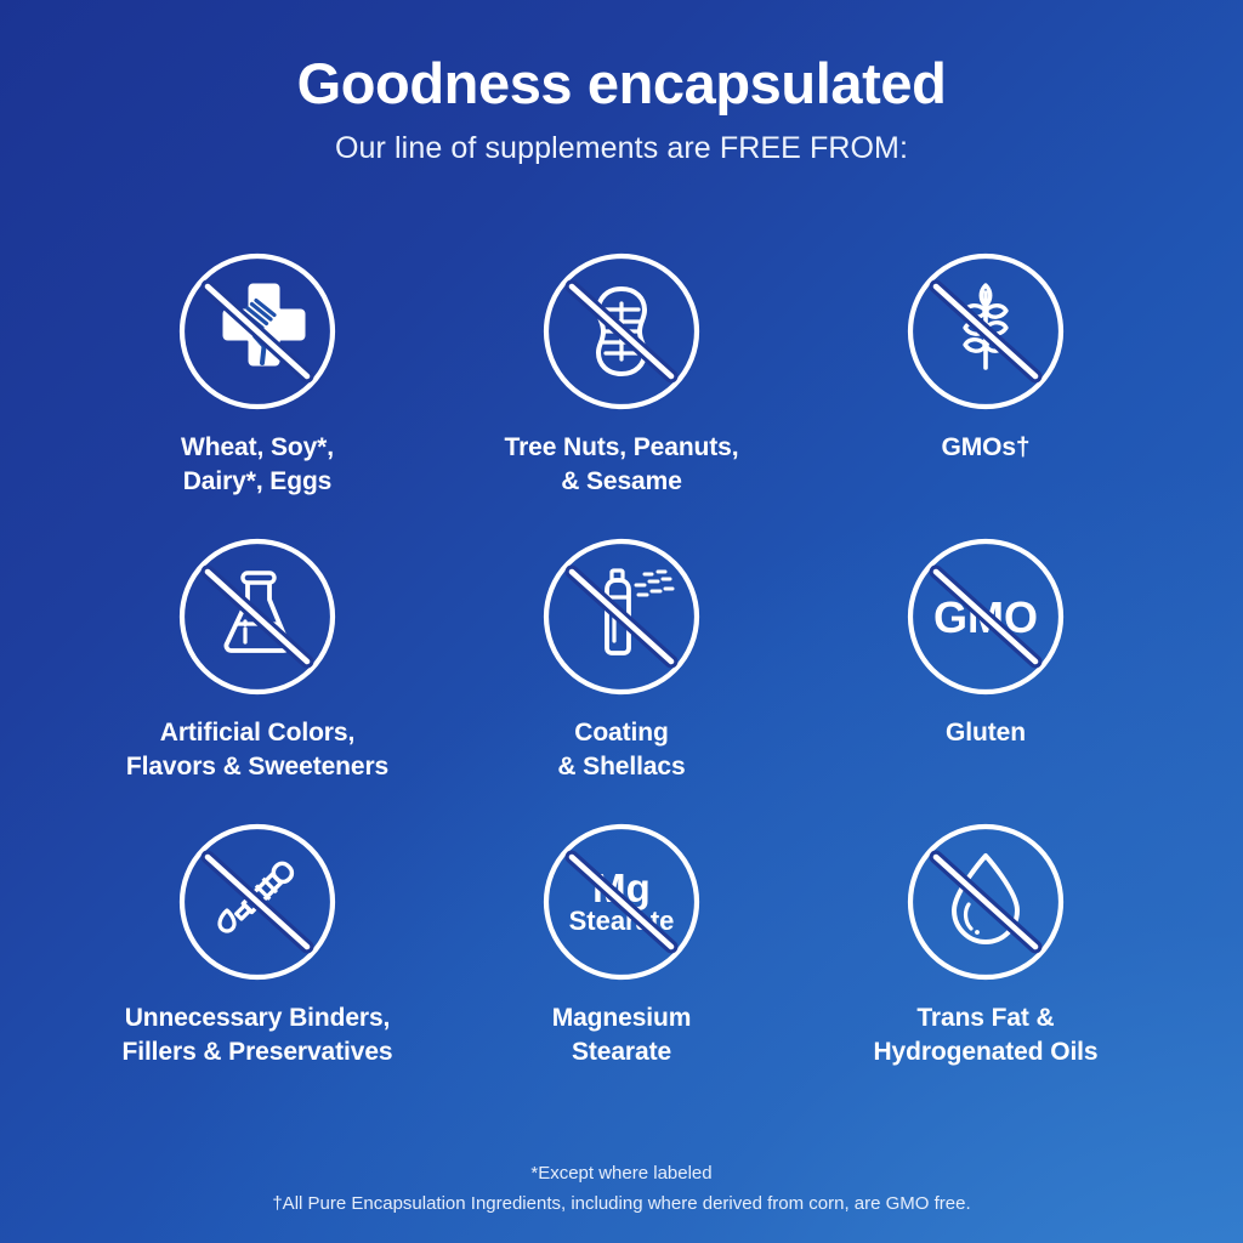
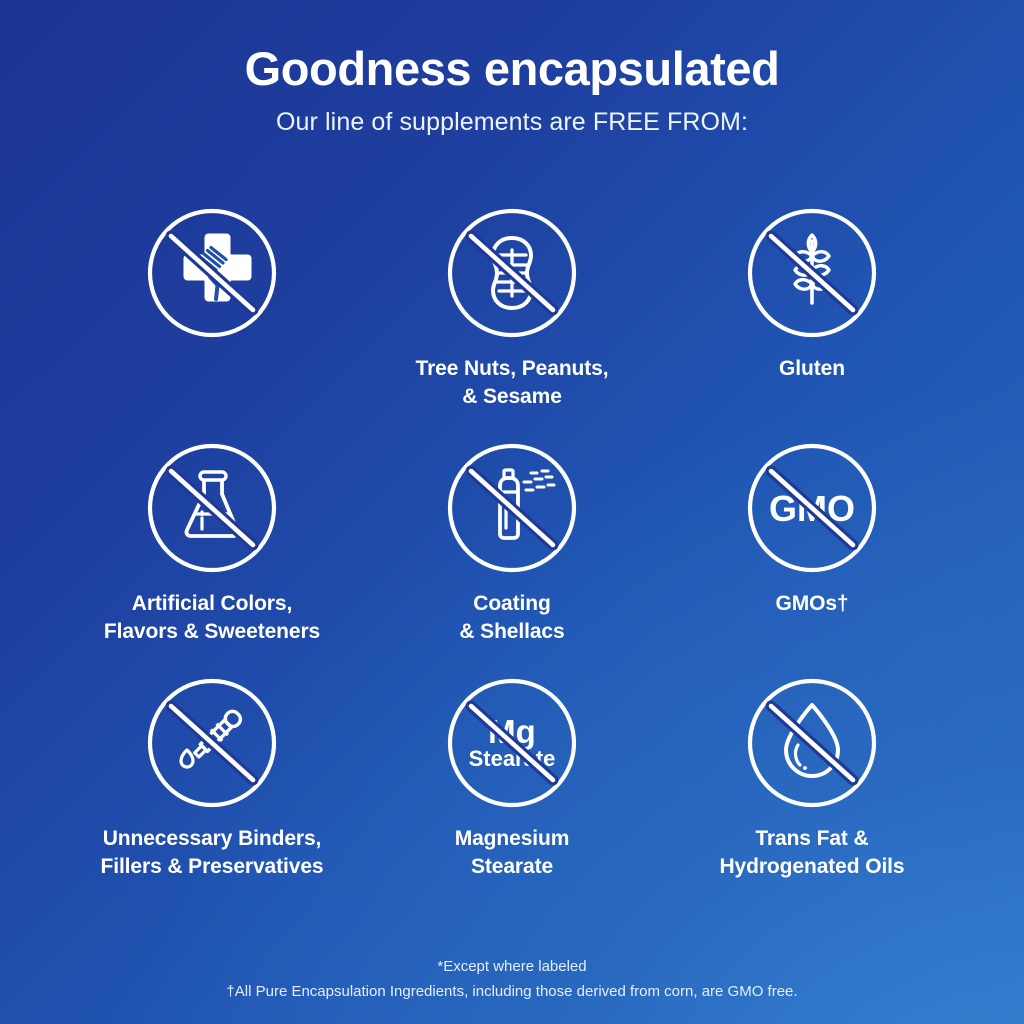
  Goodness encapsulated
  Our line of supplements are FREE FROM:
- Wheat, Soy*,
- Dairy*, Eggs
  Tree Nuts, Peanuts,
  & Sesame
- GMOs†
+ Gluten
  Artificial Colors,
  Flavors & Sweeteners
  Coating
  & Shellacs
- Gluten
+ GMOs†
  Unnecessary Binders,
  Fillers & Preservatives
  Stearte
  Magnesium
  Stearate
  Trans Fat &
  Hydrogenated Oils
  *Except where labeled
- †All Pure Encapsulation Ingredients, including where derived from corn, are GMO free.
+ †All Pure Encapsulation Ingredients, including those derived from corn, are GMO free.
